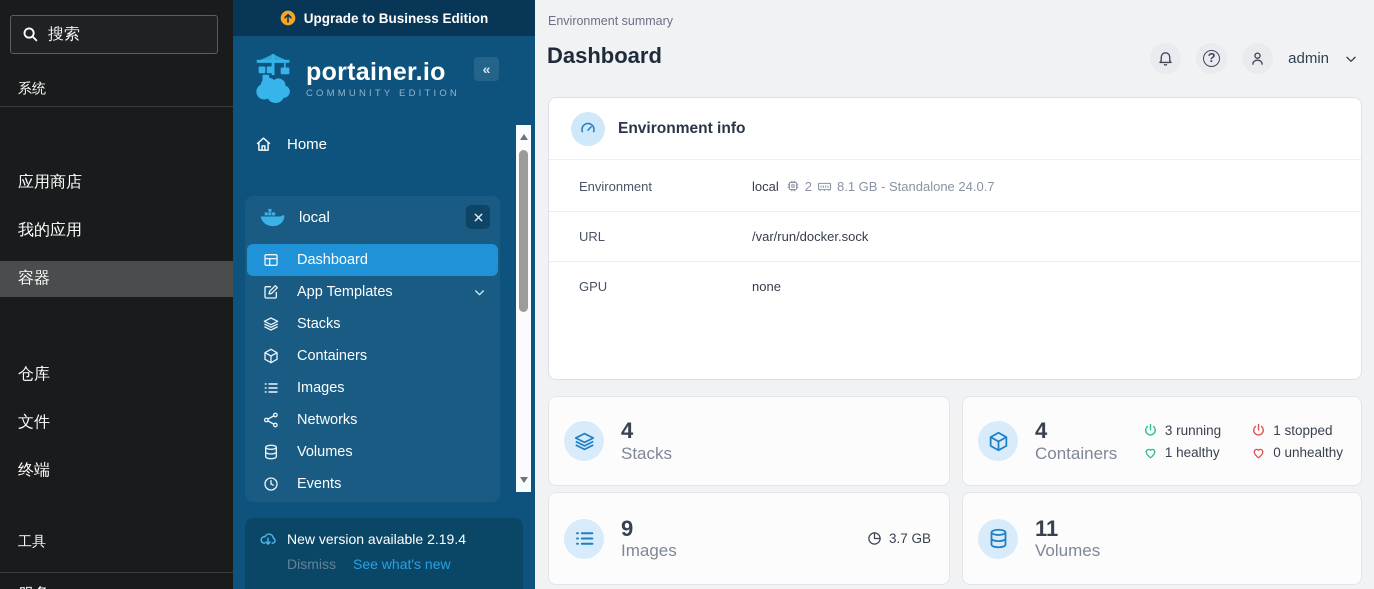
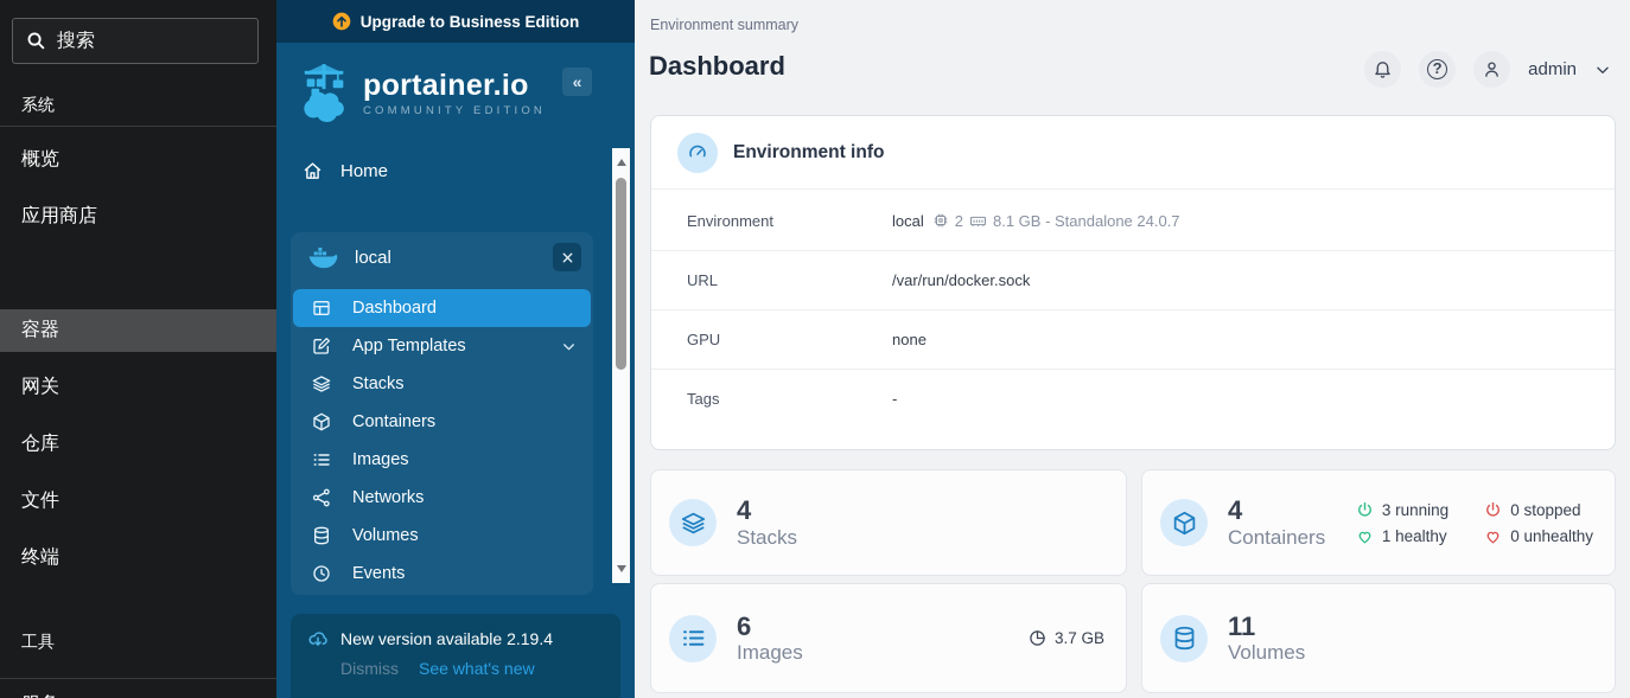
  搜索
  系统
+ 概览
  应用商店
- 我的应用
  容器
+ 网关
  仓库
  文件
  终端
  工具
  Upgrade to Business Edition
  portainer.io
  COMMUNITY EDITION
  «
  Home
  local
  Dashboard
  App Templates
  Stacks
  Containers
  Images
  Networks
  Volumes
  Events
  New version available 2.19.4
  Dismiss
  See what's new
  Environment summary
  Dashboard
  ?
  admin
  Environment info
  Environment
  local
  2
  8.1 GB - Standalone 24.0.7
  URL
  /var/run/docker.sock
  GPU
  none
+ Tags
+ -
  4
  Stacks
  4
  Containers
  3 running
- 1 stopped
+ 0 stopped
  1 healthy
  0 unhealthy
- 9
+ 6
  Images
  3.7 GB
  11
  Volumes
